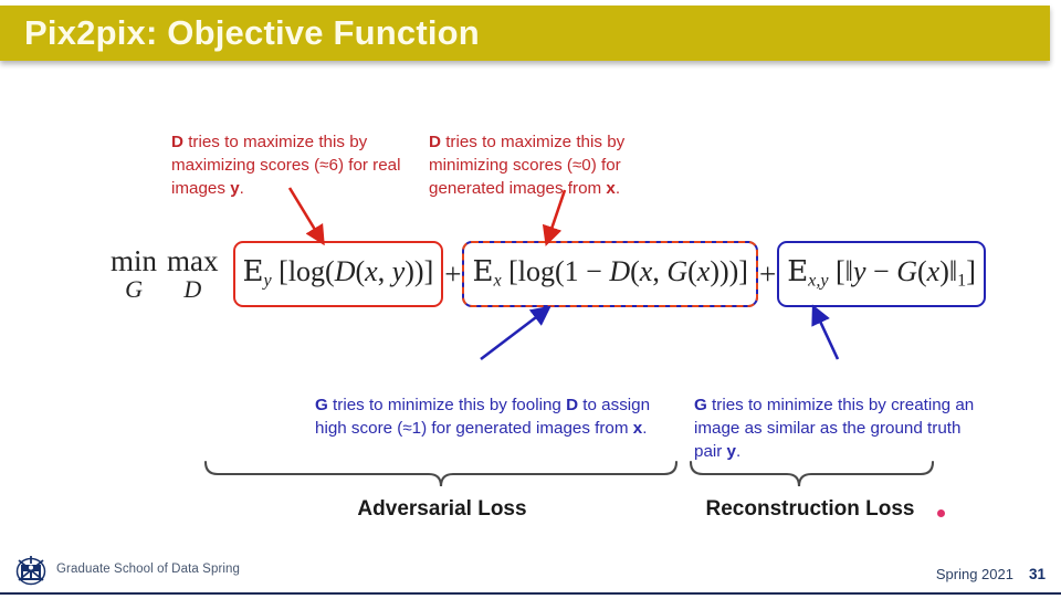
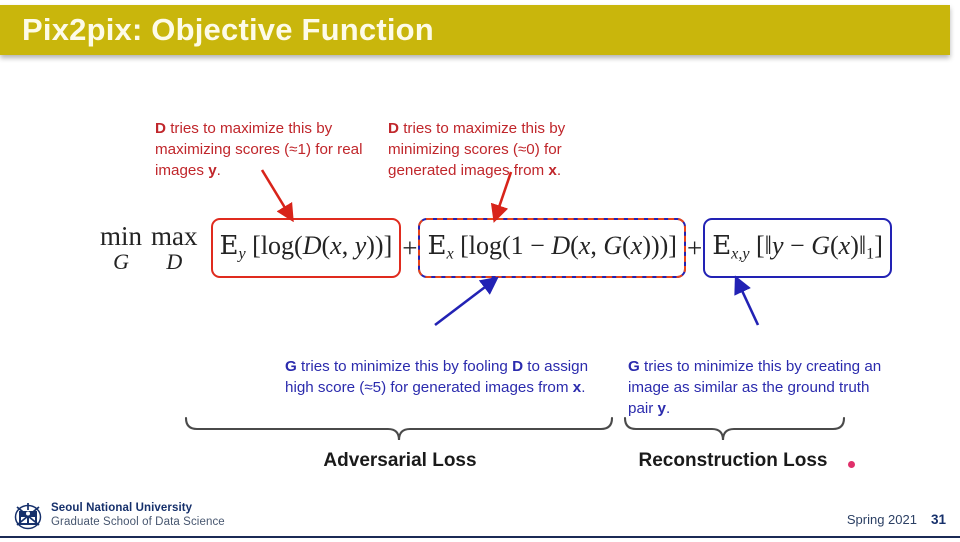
  Pix2pix: Objective Function
- D tries to maximize this by maximizing scores (≈6) for real images y.
+ D tries to maximize this by maximizing scores (≈1) for real images y.
  D tries to maximize this by minimizing scores (≈0) for generated images from x.
  min
  G
  max
  D
  Ey [log(D(x, y))]
  +
  Ex [log(1 − D(x, G(x)))]
  +
  Ex,y [‖y − G(x)‖1]
- G tries to minimize this by fooling D to assign high score (≈1) for generated images from x.
+ G tries to minimize this by fooling D to assign high score (≈5) for generated images from x.
  G tries to minimize this by creating an image as similar as the ground truth pair y.
  Adversarial Loss
  Reconstruction Loss
+ Seoul National University
- Graduate School of Data Spring
+ Graduate School of Data Science
  Spring 2021
  31
